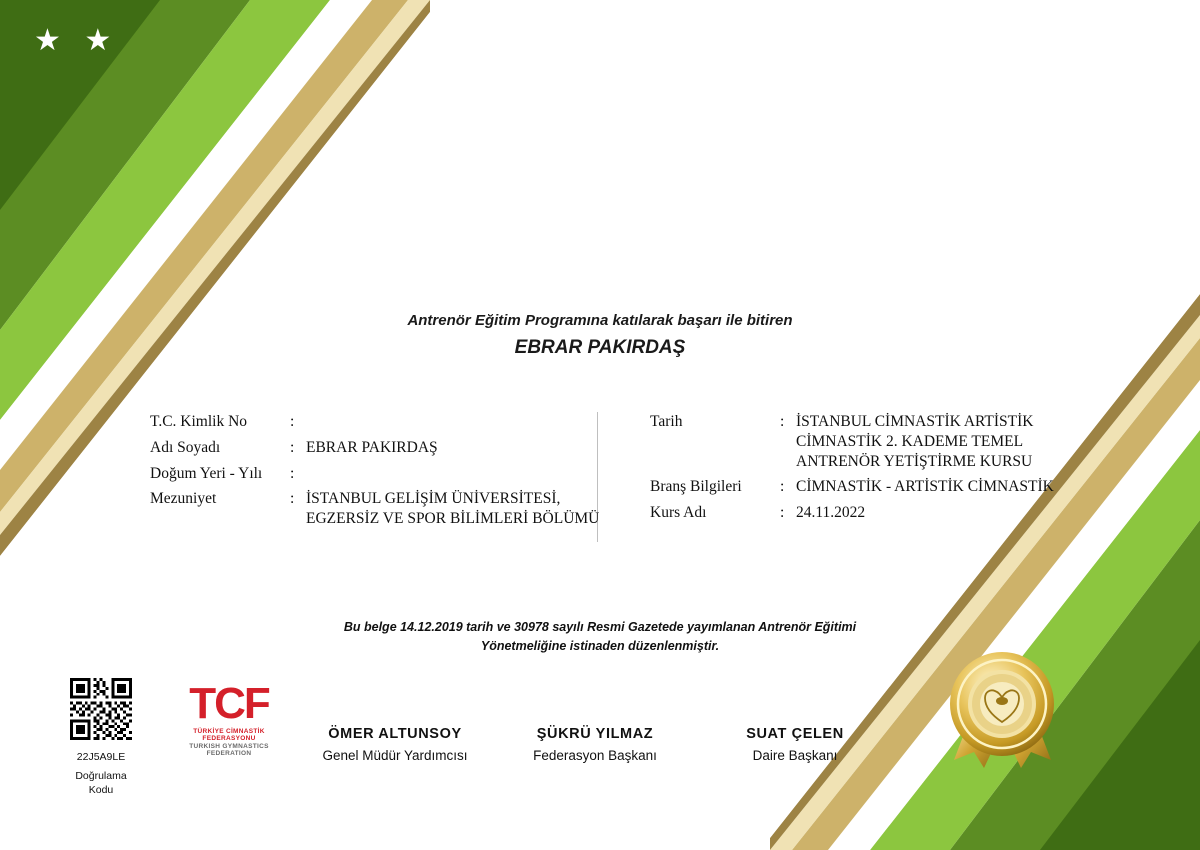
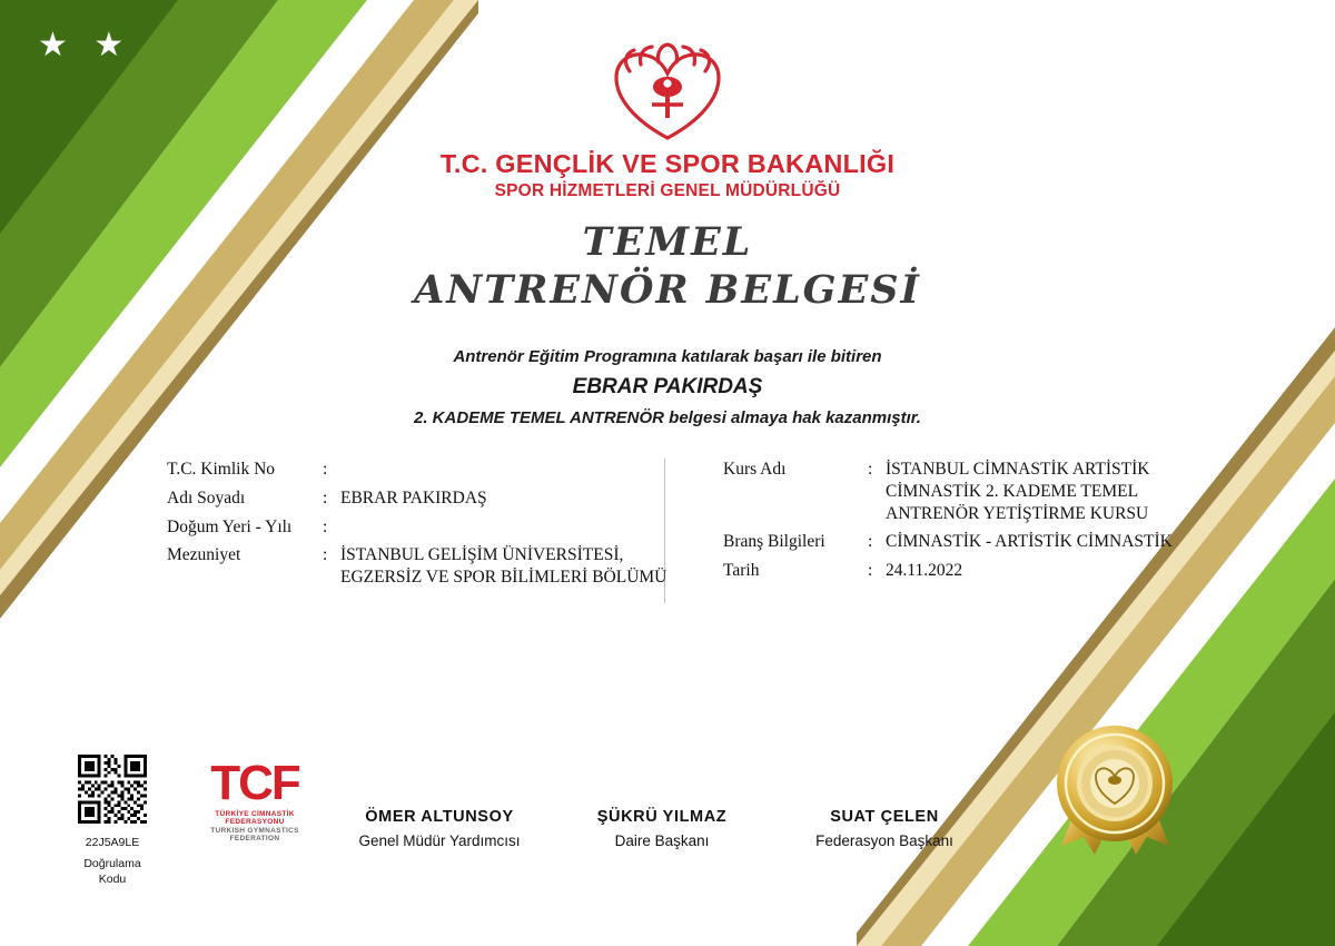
  ★ ★
+ T.C. GENÇLİK VE SPOR BAKANLIĞI
+ SPOR HİZMETLERİ GENEL MÜDÜRLÜĞÜ
+ TEMEL
+ ANTRENÖR BELGESİ
  Antrenör Eğitim Programına katılarak başarı ile bitiren
  EBRAR PAKIRDAŞ
+ 2. KADEME TEMEL ANTRENÖR belgesi almaya hak kazanmıştır.
  T.C. Kimlik No
  :
  Adı Soyadı
  :
  EBRAR PAKIRDAŞ
  Doğum Yeri - Yılı
  :
  Mezuniyet
  :
  İSTANBUL GELİŞİM ÜNİVERSİTESİ, EGZERSİZ VE SPOR BİLİMLERİ BÖLÜMÜ
- Tarih
+ Kurs Adı
  :
  İSTANBUL CİMNASTİK ARTİSTİK CİMNASTİK 2. KADEME TEMEL ANTRENÖR YETİŞTİRME KURSU
  Branş Bilgileri
  :
  CİMNASTİK - ARTİSTİK CİMNASTİK
- Kurs Adı
+ Tarih
  :
  24.11.2022
- Bu belge 14.12.2019 tarih ve 30978 sayılı Resmi Gazetede yayımlanan Antrenör Eğitimi
- Yönetmeliğine istinaden düzenlenmiştir.
  22J5A9LE
  Doğrulama Kodu
  TCF
  ÖMER ALTUNSOY
  Genel Müdür Yardımcısı
  ŞÜKRÜ YILMAZ
- Federasyon Başkanı
+ Daire Başkanı
  SUAT ÇELEN
- Daire Başkanı
+ Federasyon Başkanı
